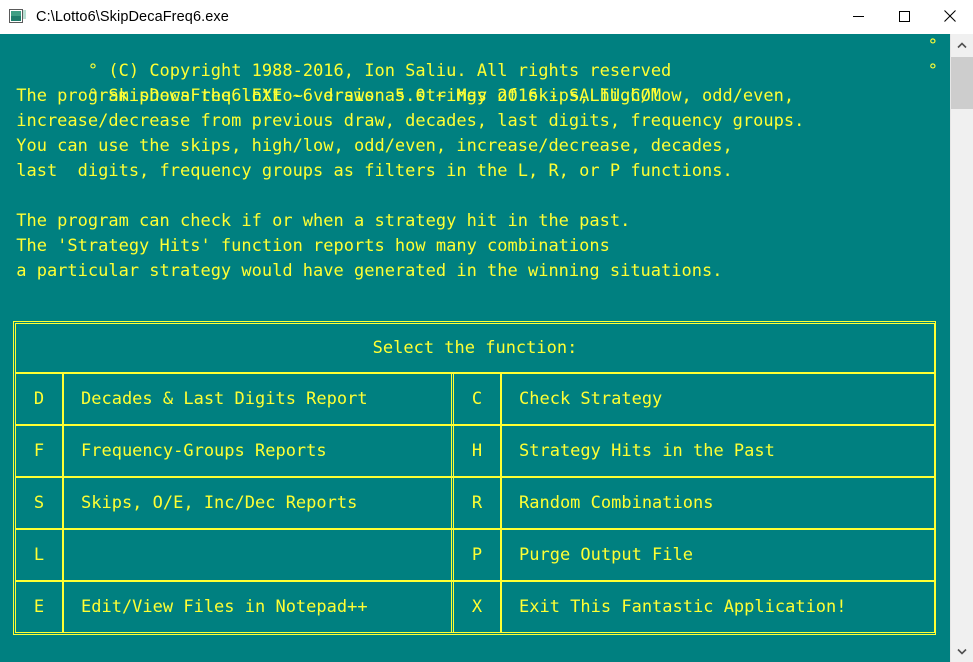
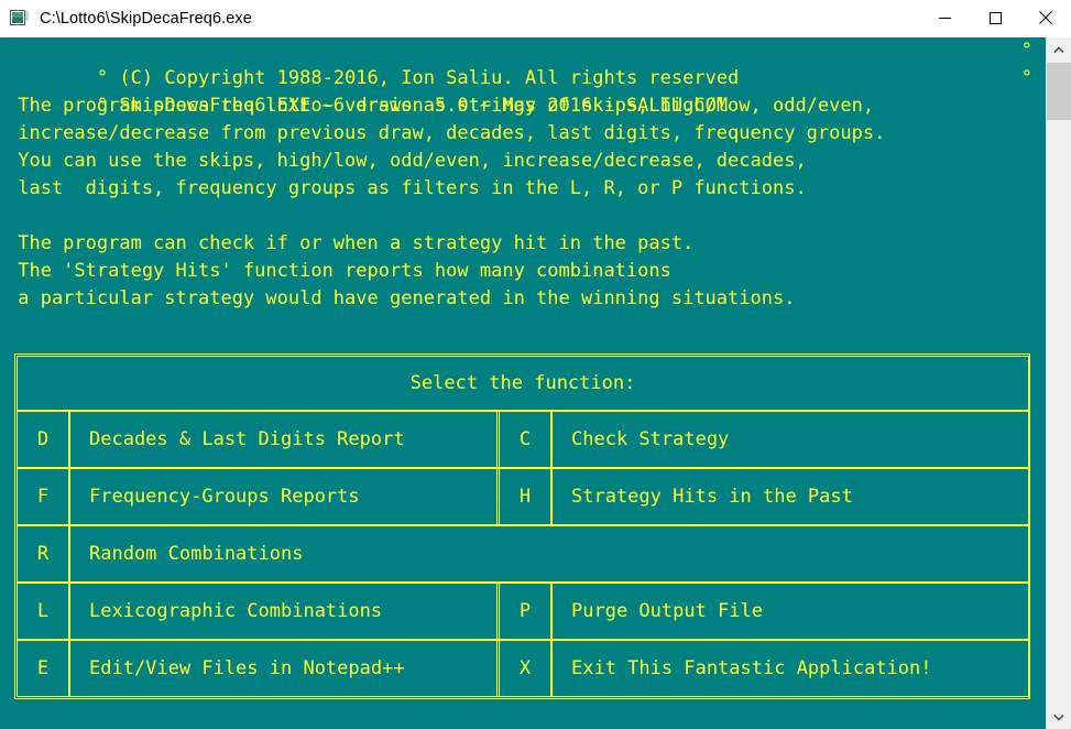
  C:\Lotto6\SkipDecaFreq6.exe
  ° (C) Copyright 1988-2016, Ion Saliu. All rights reserved
  °
  ° SkipDecaFreq6.EXE ~ version 5.0 ~ May 2016 - SALIU.COM
  °
  The program shows the lotto-6 draws as strings of skips, high/low, odd/even,
  increase/decrease from previous draw, decades, last digits, frequency groups.
  You can use the skips, high/low, odd/even, increase/decrease, decades,
  last digits, frequency groups as filters in the L, R, or P functions.
  The program can check if or when a strategy hit in the past.
  The 'Strategy Hits' function reports how many combinations
  a particular strategy would have generated in the winning situations.
  Select the function:
  D
  Decades & Last Digits Report
  C
  Check Strategy
  F
  Frequency-Groups Reports
  H
  Strategy Hits in the Past
- S
- Skips, O/E, Inc/Dec Reports
  R
  Random Combinations
  L
+ Lexicographic Combinations
  P
  Purge Output File
  E
  Edit/View Files in Notepad++
  X
  Exit This Fantastic Application!
